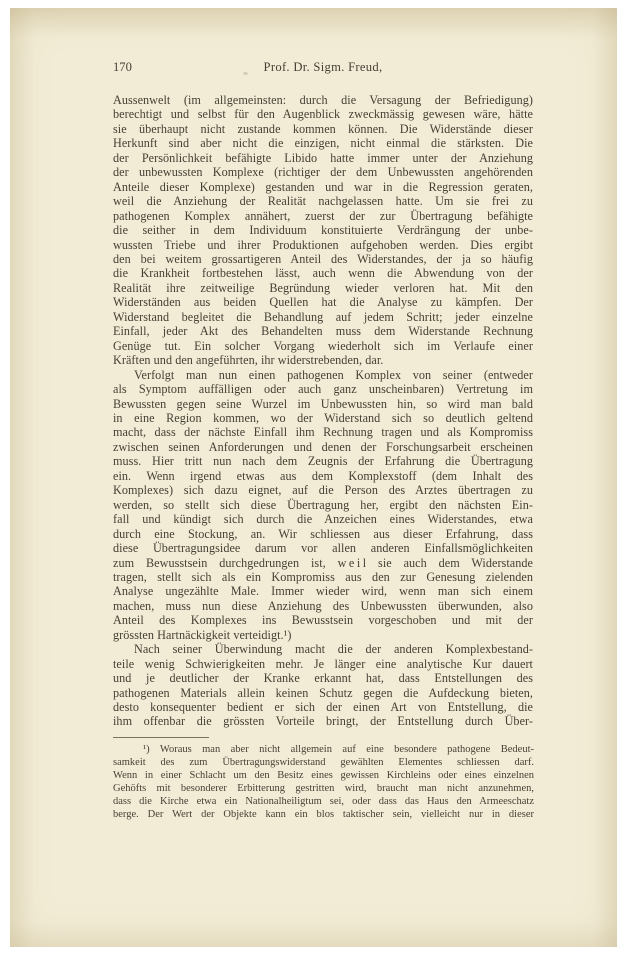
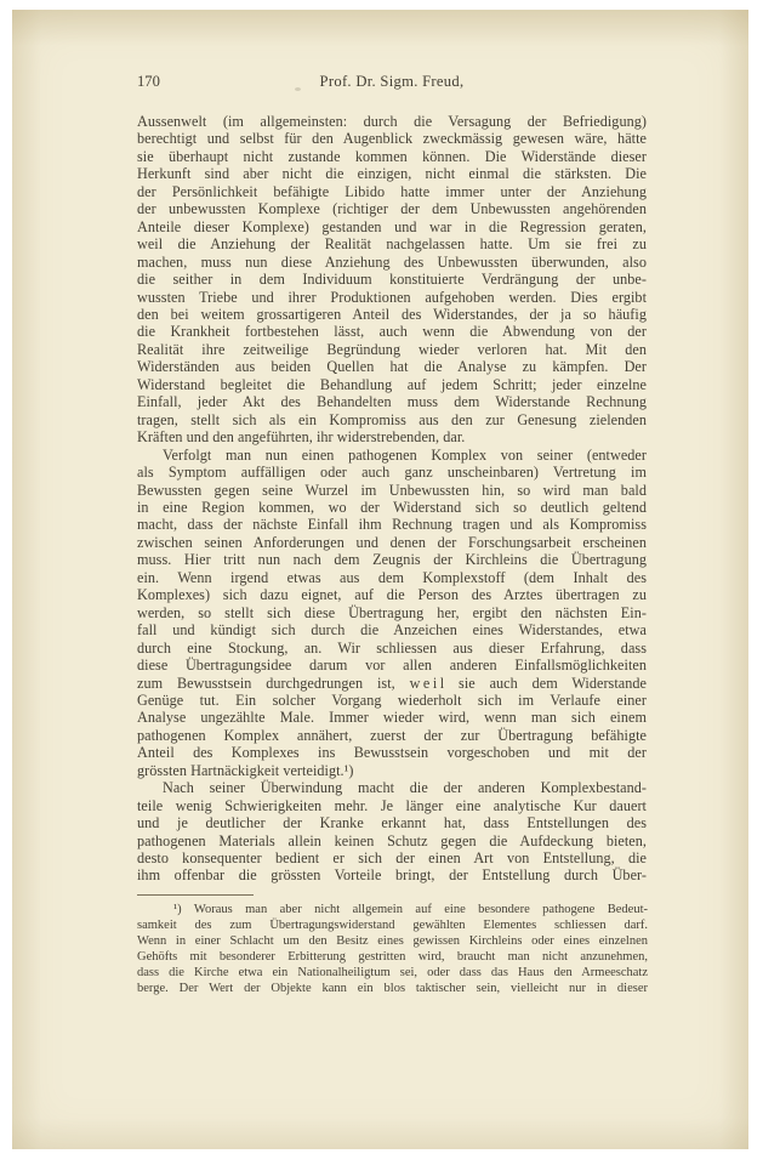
  170
  Prof. Dr. Sigm. Freud,
  Aussenwelt (im allgemeinsten: durch die Versagung der Befriedigung)
  berechtigt und selbst für den Augenblick zweckmässig gewesen wäre, hätte
  sie überhaupt nicht zustande kommen können. Die Widerstände dieser
  Herkunft sind aber nicht die einzigen, nicht einmal die stärksten. Die
  der Persönlichkeit befähigte Libido hatte immer unter der Anziehung
  der unbewussten Komplexe (richtiger der dem Unbewussten angehörenden
  Anteile dieser Komplexe) gestanden und war in die Regression geraten,
  weil die Anziehung der Realität nachgelassen hatte. Um sie frei zu
- pathogenen Komplex annähert, zuerst der zur Übertragung befähigte
+ machen, muss nun diese Anziehung des Unbewussten überwunden, also
  die seither in dem Individuum konstituierte Verdrängung der unbe-
  wussten Triebe und ihrer Produktionen aufgehoben werden. Dies ergibt
  den bei weitem grossartigeren Anteil des Widerstandes, der ja so häufig
  die Krankheit fortbestehen lässt, auch wenn die Abwendung von der
  Realität ihre zeitweilige Begründung wieder verloren hat. Mit den
  Widerständen aus beiden Quellen hat die Analyse zu kämpfen. Der
  Widerstand begleitet die Behandlung auf jedem Schritt; jeder einzelne
  Einfall, jeder Akt des Behandelten muss dem Widerstande Rechnung
- Genüge tut. Ein solcher Vorgang wiederholt sich im Verlaufe einer
+ tragen, stellt sich als ein Kompromiss aus den zur Genesung zielenden
  Kräften und den angeführten, ihr widerstrebenden, dar.
  Verfolgt man nun einen pathogenen Komplex von seiner (entweder
  als Symptom auffälligen oder auch ganz unscheinbaren) Vertretung im
  Bewussten gegen seine Wurzel im Unbewussten hin, so wird man bald
  in eine Region kommen, wo der Widerstand sich so deutlich geltend
  macht, dass der nächste Einfall ihm Rechnung tragen und als Kompromiss
  zwischen seinen Anforderungen und denen der Forschungsarbeit erscheinen
- muss. Hier tritt nun nach dem Zeugnis der Erfahrung die Übertragung
+ muss. Hier tritt nun nach dem Zeugnis der Kirchleins die Übertragung
  ein. Wenn irgend etwas aus dem Komplexstoff (dem Inhalt des
  Komplexes) sich dazu eignet, auf die Person des Arztes übertragen zu
  werden, so stellt sich diese Übertragung her, ergibt den nächsten Ein-
  fall und kündigt sich durch die Anzeichen eines Widerstandes, etwa
  durch eine Stockung, an. Wir schliessen aus dieser Erfahrung, dass
  diese Übertragungsidee darum vor allen anderen Einfallsmöglichkeiten
  zum Bewusstsein durchgedrungen ist, w e i l sie auch dem Widerstande
- tragen, stellt sich als ein Kompromiss aus den zur Genesung zielenden
+ Genüge tut. Ein solcher Vorgang wiederholt sich im Verlaufe einer
  Analyse ungezählte Male. Immer wieder wird, wenn man sich einem
- machen, muss nun diese Anziehung des Unbewussten überwunden, also
+ pathogenen Komplex annähert, zuerst der zur Übertragung befähigte
  Anteil des Komplexes ins Bewusstsein vorgeschoben und mit der
  grössten Hartnäckigkeit verteidigt.¹)
  Nach seiner Überwindung macht die der anderen Komplexbestand-
  teile wenig Schwierigkeiten mehr. Je länger eine analytische Kur dauert
  und je deutlicher der Kranke erkannt hat, dass Entstellungen des
  pathogenen Materials allein keinen Schutz gegen die Aufdeckung bieten,
  desto konsequenter bedient er sich der einen Art von Entstellung, die
  ihm offenbar die grössten Vorteile bringt, der Entstellung durch Über-
  ¹) Woraus man aber nicht allgemein auf eine besondere pathogene Bedeut-
  samkeit des zum Übertragungswiderstand gewählten Elementes schliessen darf.
  Wenn in einer Schlacht um den Besitz eines gewissen Kirchleins oder eines einzelnen
  Gehöfts mit besonderer Erbitterung gestritten wird, braucht man nicht anzunehmen,
  dass die Kirche etwa ein Nationalheiligtum sei, oder dass das Haus den Armeeschatz
  berge. Der Wert der Objekte kann ein blos taktischer sein, vielleicht nur in dieser
